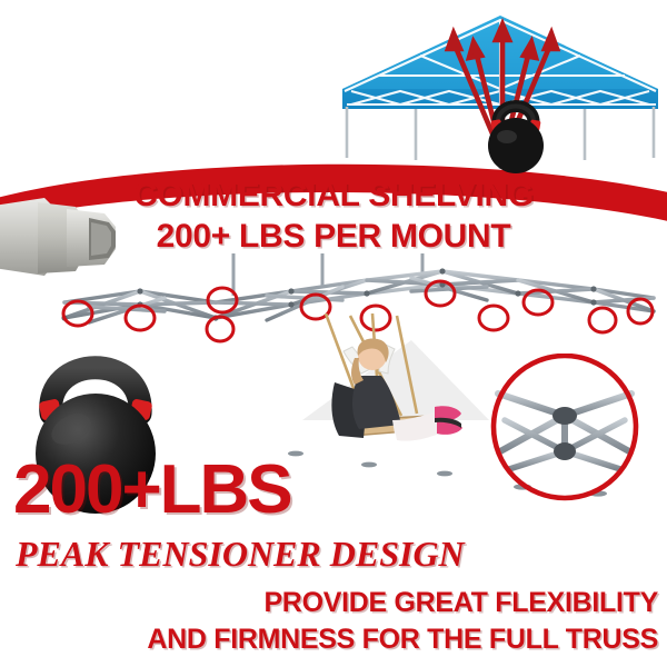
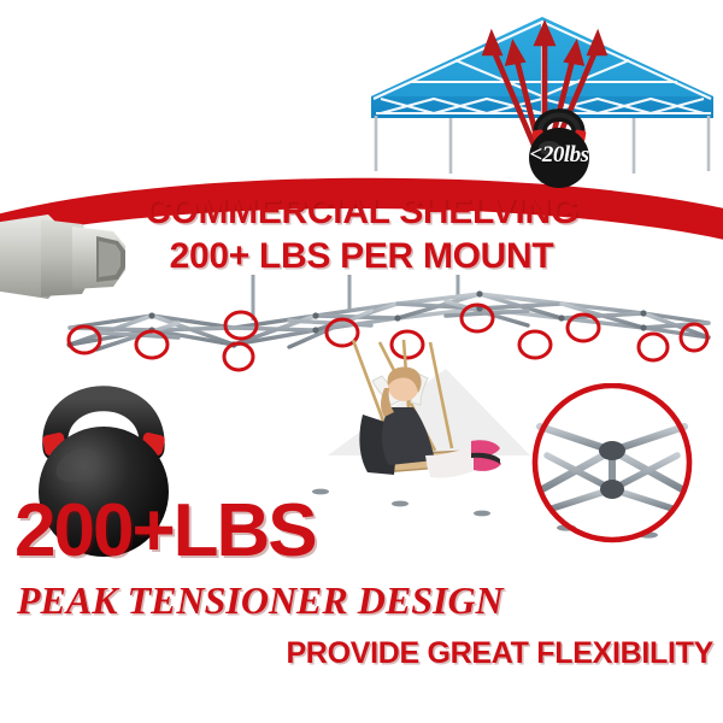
+ <20lbs
  COMMERCIAL SHELVING
  200+ LBS PER MOUNT
  200+LBS
  PEAK TENSIONER DESIGN
  PROVIDE GREAT FLEXIBILITY
- AND FIRMNESS FOR THE FULL TRUSS
